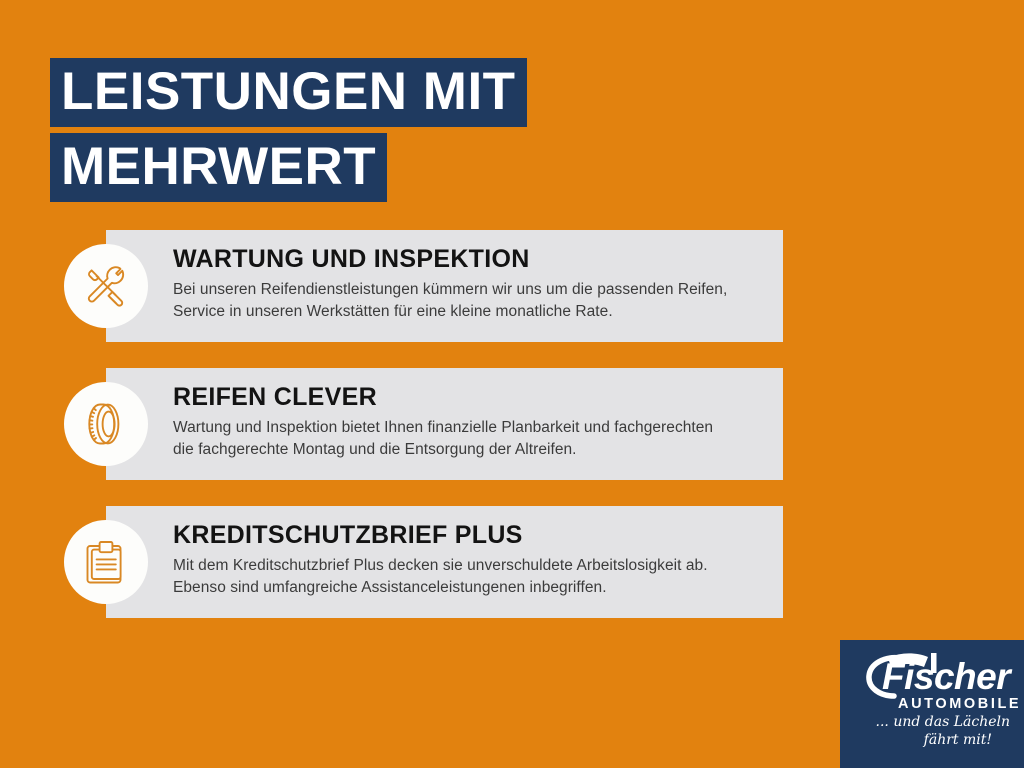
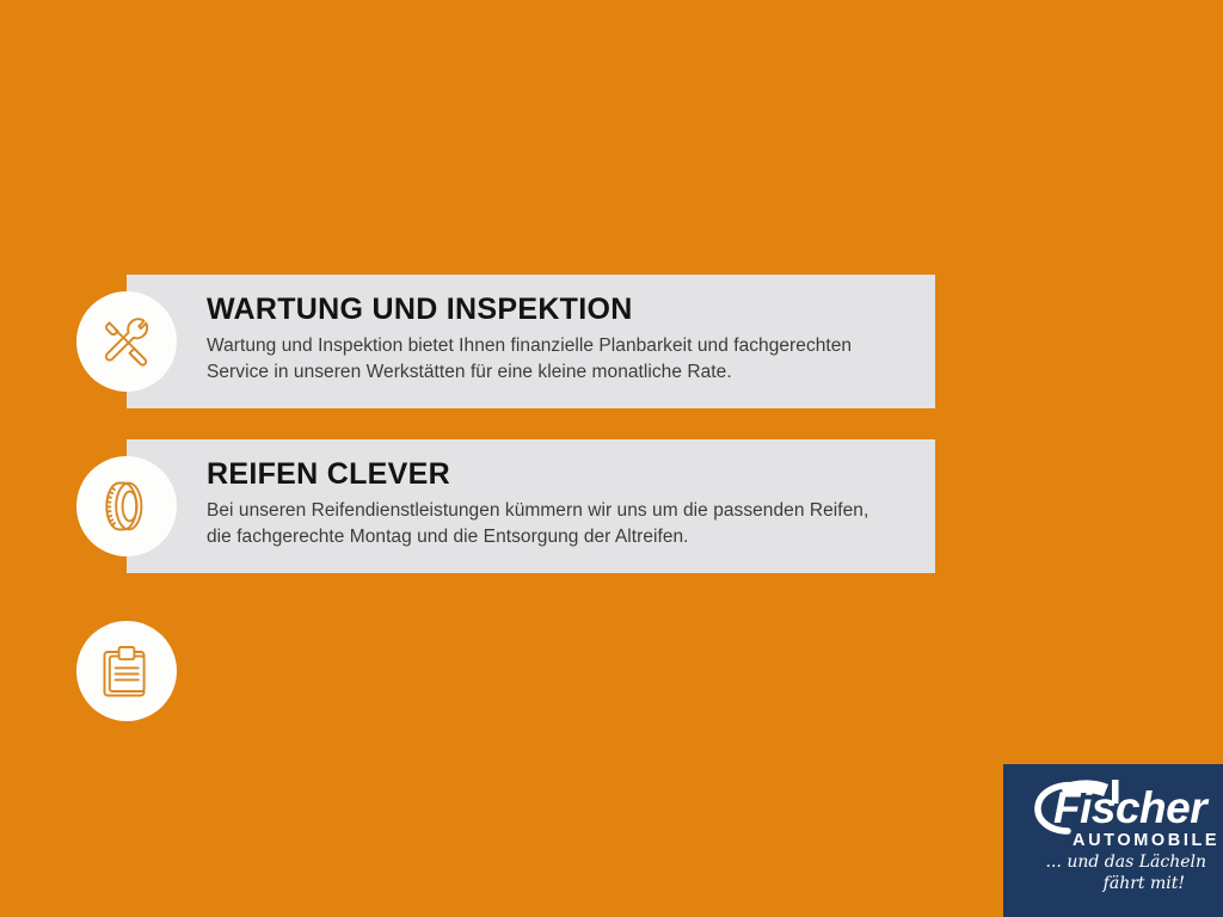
- LEISTUNGEN MIT
- MEHRWERT
  WARTUNG UND INSPEKTION
- Bei unseren Reifendienstleistungen kümmern wir uns um die passenden Reifen,
+ Wartung und Inspektion bietet Ihnen finanzielle Planbarkeit und fachgerechten
  Service in unseren Werkstätten für eine kleine monatliche Rate.
  REIFEN CLEVER
- Wartung und Inspektion bietet Ihnen finanzielle Planbarkeit und fachgerechten
+ Bei unseren Reifendienstleistungen kümmern wir uns um die passenden Reifen,
  die fachgerechte Montag und die Entsorgung der Altreifen.
- KREDITSCHUTZBRIEF PLUS
- Mit dem Kreditschutzbrief Plus decken sie unverschuldete Arbeitslosigkeit ab.
- Ebenso sind umfangreiche Assistanceleistungenen inbegriffen.
  Fischer
  AUTOMOBILE
  ... und das Lächeln
  fährt mit!
